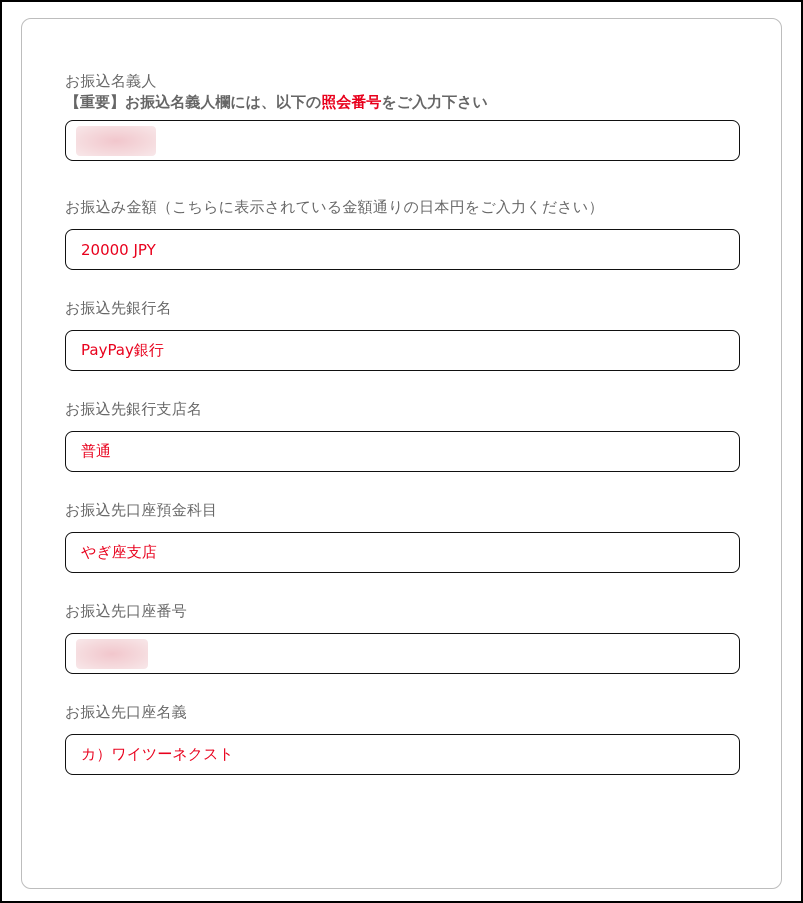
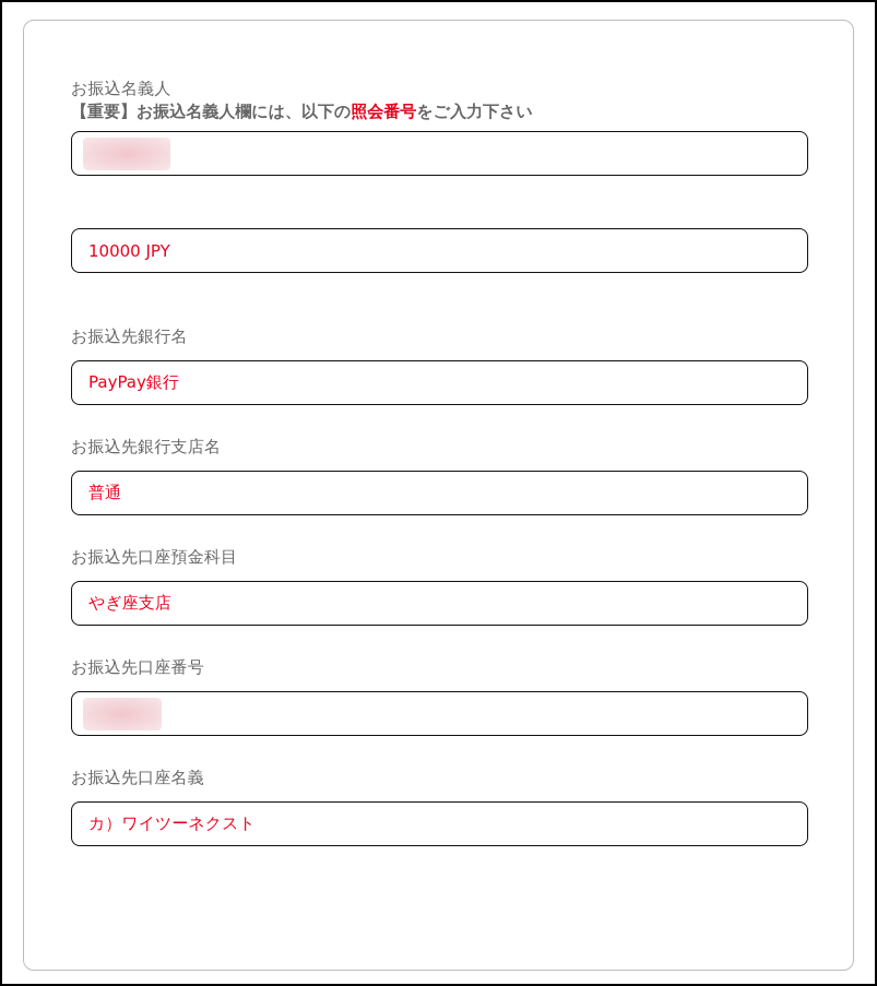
  お振込名義人
  【重要】お振込名義人欄には、以下の照会番号をご入力下さい
- お振込み金額（こちらに表示されている金額通りの日本円をご入力ください）
- 20000 JPY
+ 10000 JPY
  お振込先銀行名
  PayPay銀行
  お振込先銀行支店名
  普通
  お振込先口座預金科目
  やぎ座支店
  お振込先口座番号
  お振込先口座名義
  カ）ワイツーネクスト
